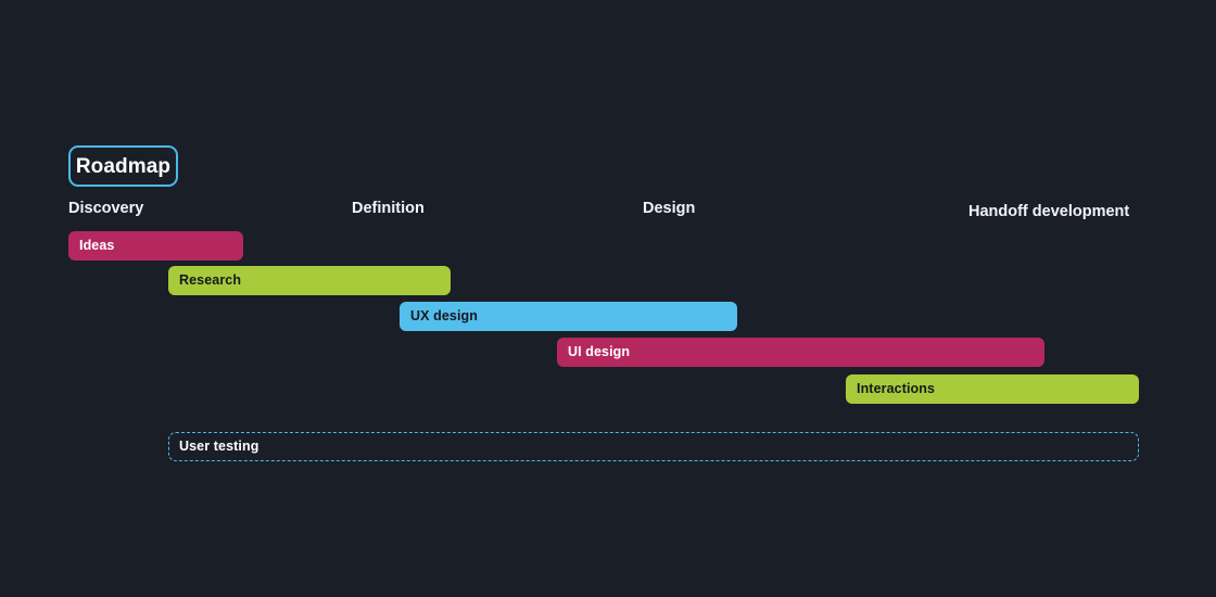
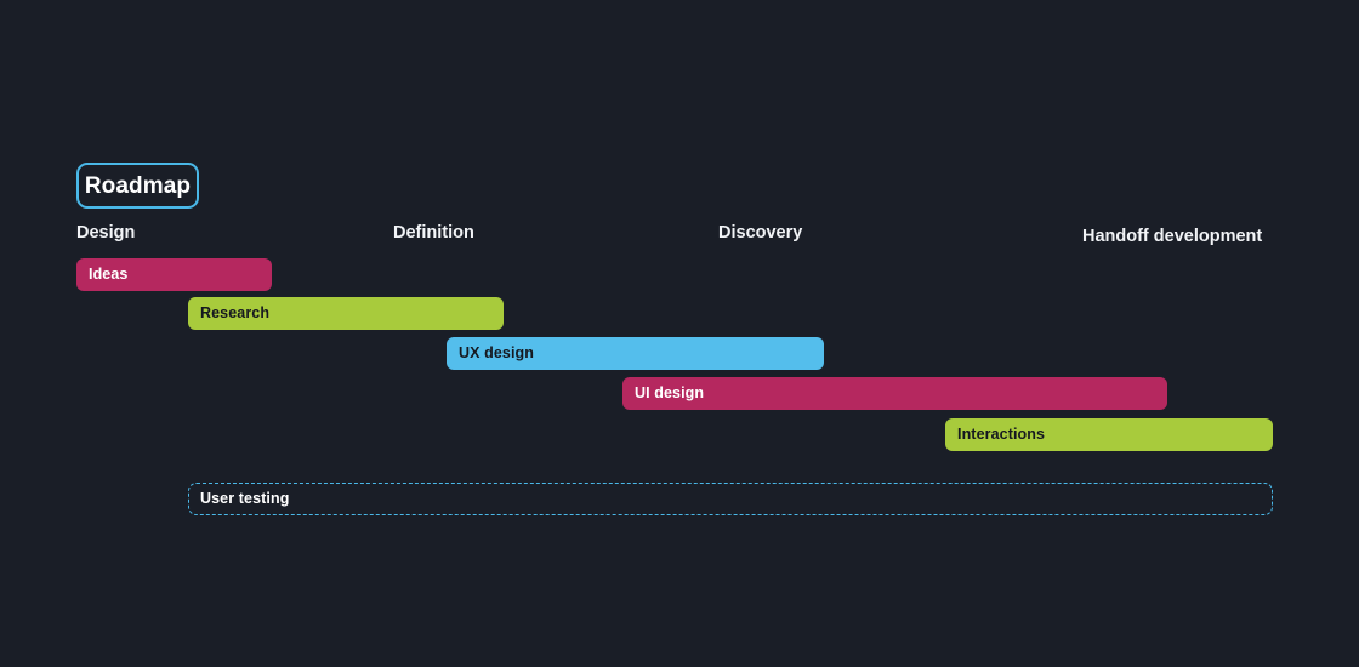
  Roadmap
- Discovery
+ Design
  Definition
- Design
+ Discovery
  Handoff development
  Ideas
  Research
  UX design
  UI design
  Interactions
  User testing
